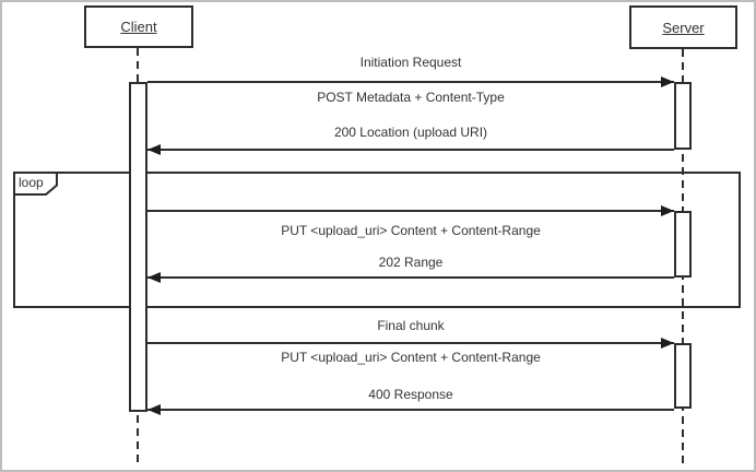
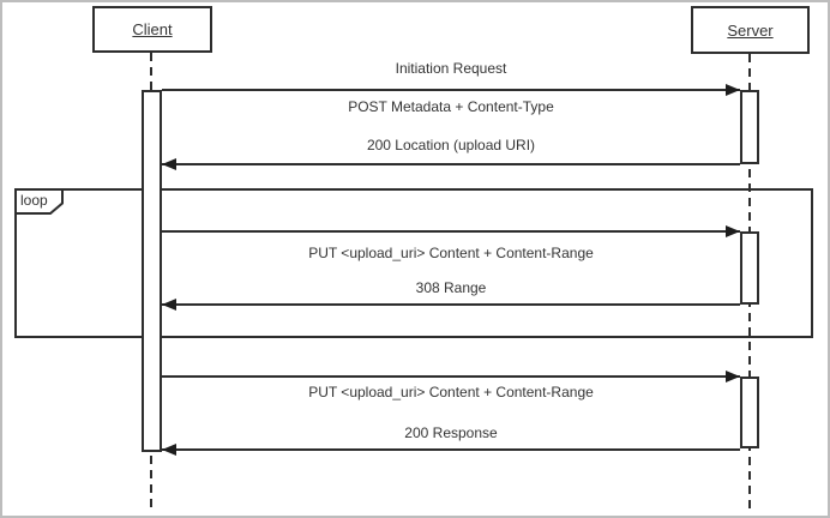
  loop
  Initiation Request
  POST Metadata + Content-Type
  200 Location (upload URI)
  PUT <upload_uri> Content + Content-Range
- 202 Range
+ 308 Range
- Final chunk
  PUT <upload_uri> Content + Content-Range
- 400 Response
+ 200 Response
  Client
  Server
